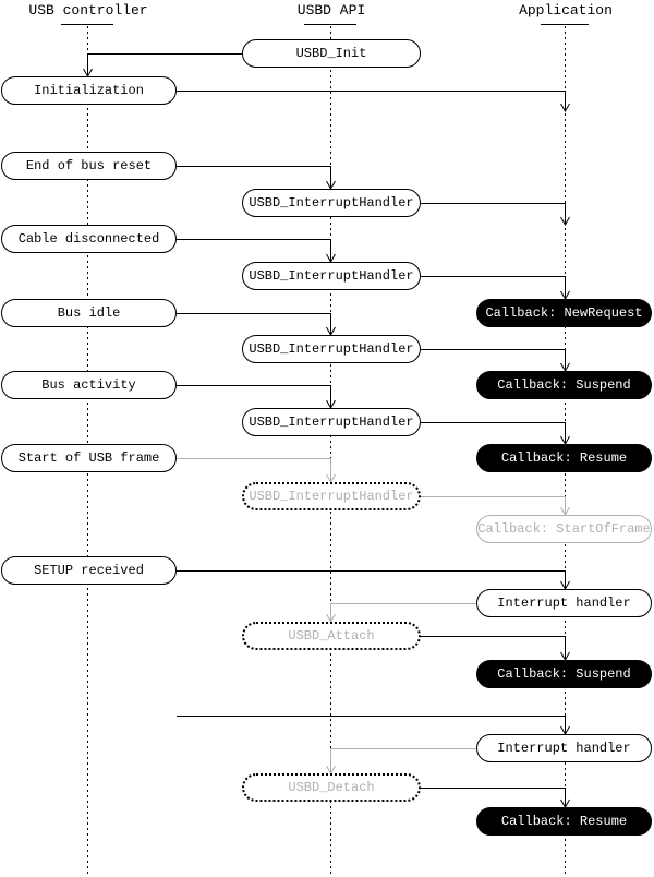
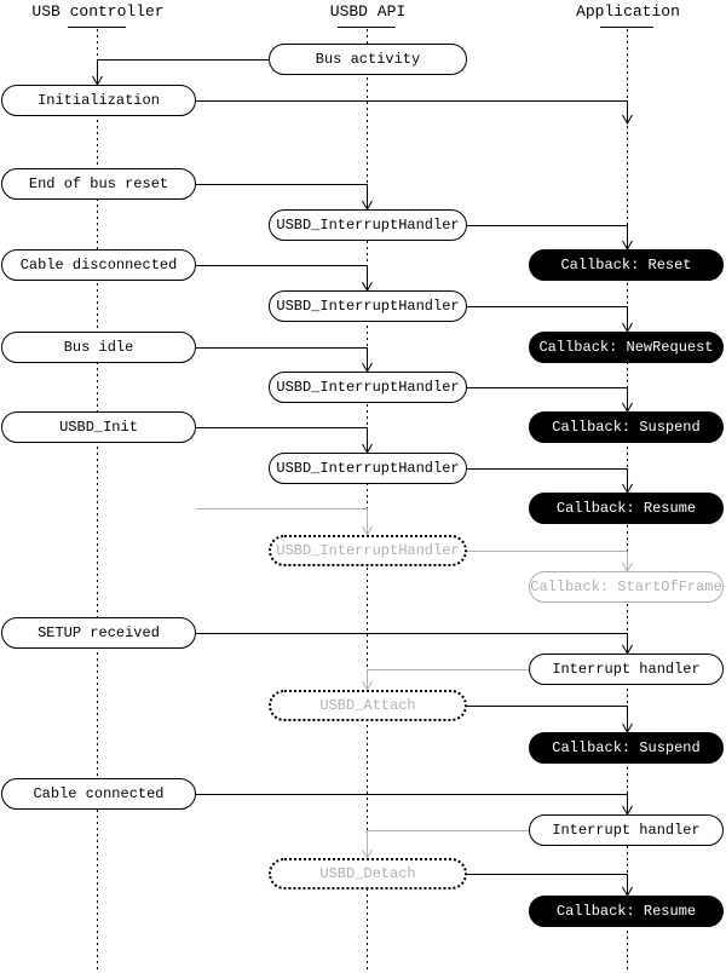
  USB controller
  USBD API
  Application
- USBD_Init
+ Bus activity
  USBD_InterruptHandler
  USBD_InterruptHandler
  USBD_InterruptHandler
  USBD_InterruptHandler
  USBD_InterruptHandler
  USBD_Attach
  USBD_Detach
  Initialization
  End of bus reset
  Cable disconnected
  Bus idle
- Bus activity
+ USBD_Init
- Start of USB frame
  SETUP received
+ Cable connected
+ Callback: Reset
  Callback: NewRequest
  Callback: Suspend
  Callback: Resume
  Callback: StartOfFrame
  Interrupt handler
  Callback: Suspend
  Interrupt handler
  Callback: Resume
